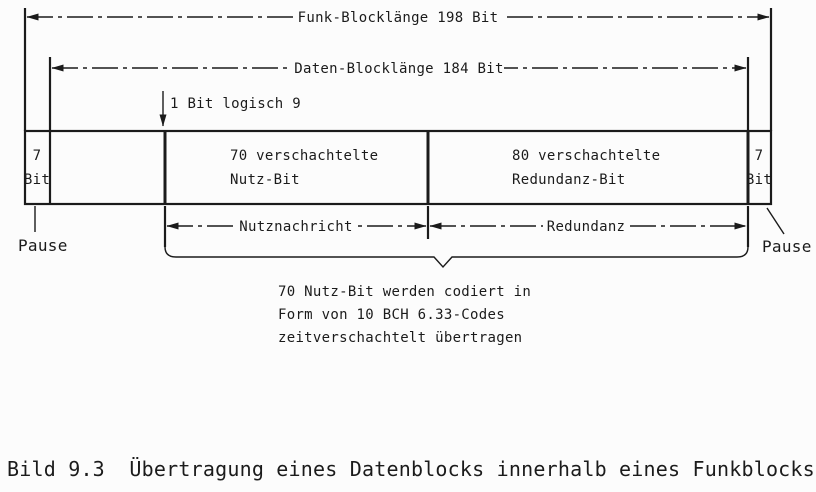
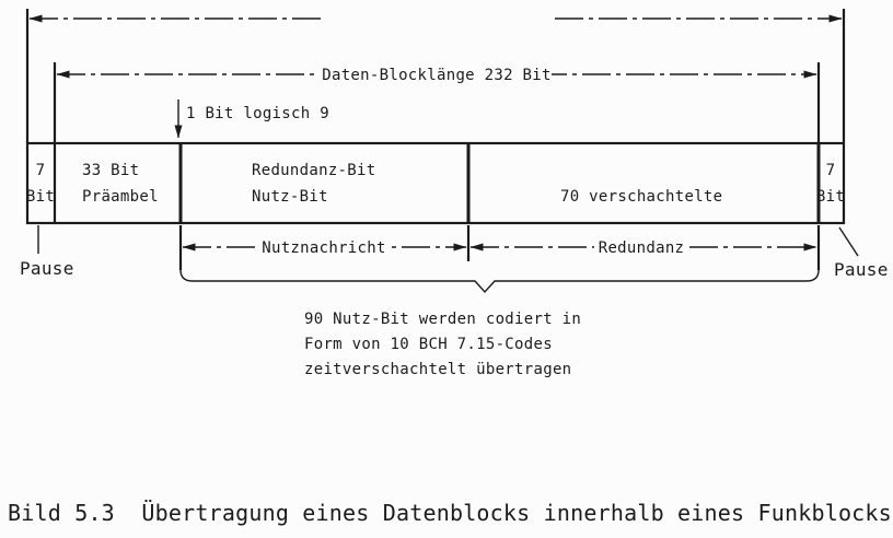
- Funk-Blocklänge 198 Bit
- Daten-Blocklänge 184 Bit
+ Daten-Blocklänge 232 Bit
  1 Bit logisch 9
  7
  Bit
+ 33 Bit
+ Präambel
- 70 verschachtelte
+ Redundanz-Bit
  Nutz-Bit
- 80 verschachtelte
- Redundanz-Bit
+ 70 verschachtelte
  7
  Bit
  Pause
  Nutznachricht
  Redundanz
  Pause
- 70 Nutz-Bit werden codiert in
+ 90 Nutz-Bit werden codiert in
- Form von 10 BCH 6.33-Codes
+ Form von 10 BCH 7.15-Codes
  zeitverschachtelt übertragen
- Bild 9.3 Übertragung eines Datenblocks innerhalb eines Funkblocks
+ Bild 5.3 Übertragung eines Datenblocks innerhalb eines Funkblocks
